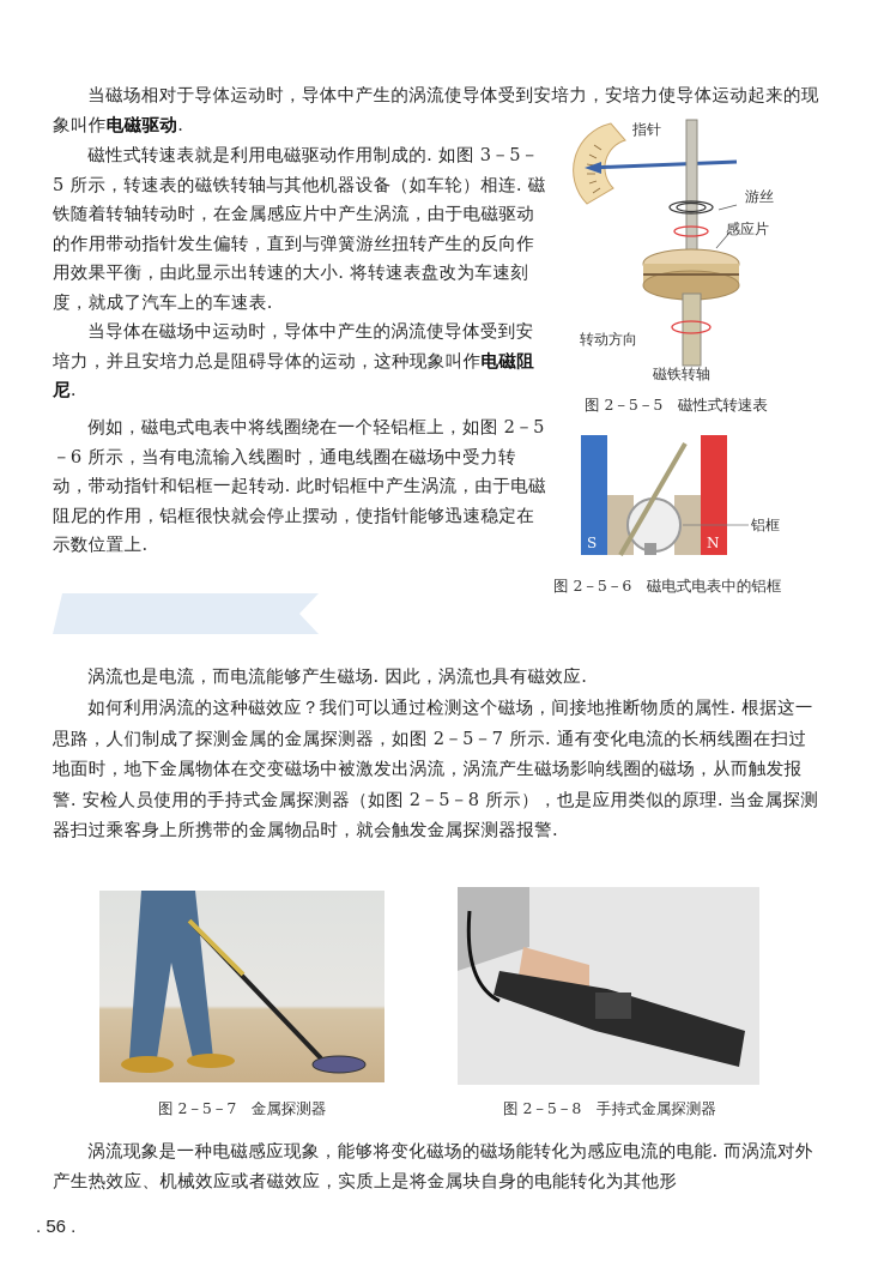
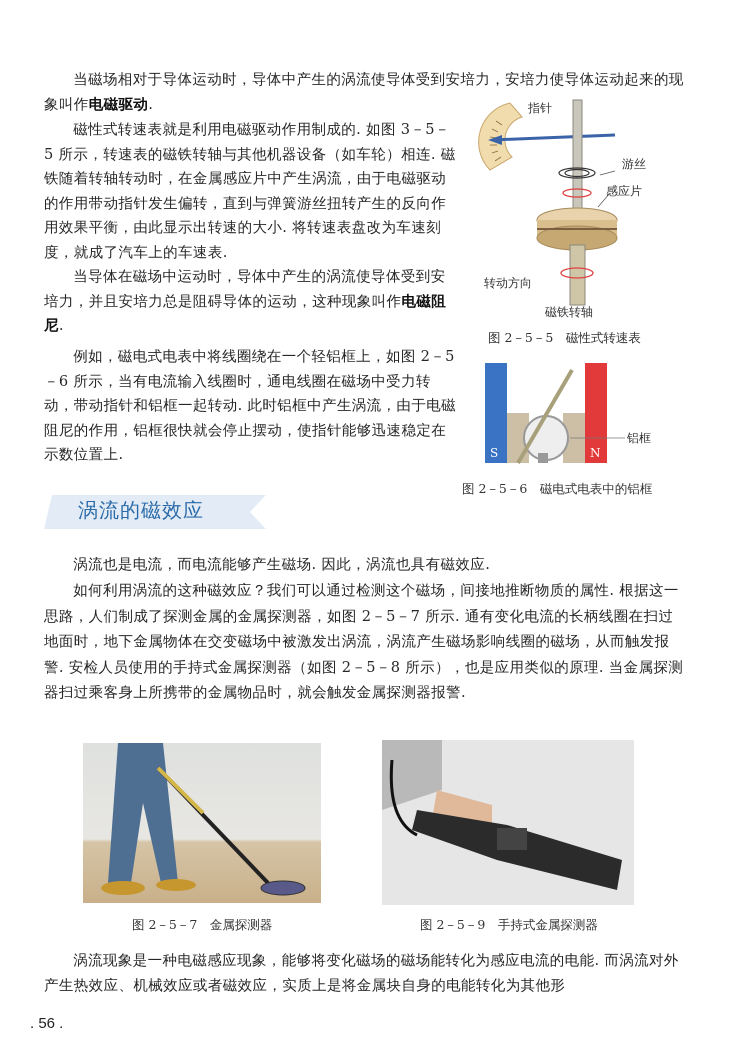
  当磁场相对于导体运动时，导体中产生的涡流使导体受到安培力，安培力使导体运动起来的现象叫作电磁驱动.
  磁性式转速表就是利用电磁驱动作用制成的. 如图 3－5－5 所示，转速表的磁铁转轴与其他机器设备（如车轮）相连. 磁铁随着转轴转动时，在金属感应片中产生涡流，由于电磁驱动的作用带动指针发生偏转，直到与弹簧游丝扭转产生的反向作用效果平衡，由此显示出转速的大小. 将转速表盘改为车速刻度，就成了汽车上的车速表.
  当导体在磁场中运动时，导体中产生的涡流使导体受到安培力，并且安培力总是阻碍导体的运动，这种现象叫作电磁阻尼.
  例如，磁电式电表中将线圈绕在一个轻铝框上，如图 2－5－6 所示，当有电流输入线圈时，通电线圈在磁场中受力转动，带动指针和铝框一起转动. 此时铝框中产生涡流，由于电磁阻尼的作用，铝框很快就会停止摆动，使指针能够迅速稳定在示数位置上.
  指针
  游丝
  感应片
  转动方向
  磁铁转轴
  图 2－5－5 磁性式转速表
  S
  N
  铝框
  图 2－5－6 磁电式电表中的铝框
+ 涡流的磁效应
  涡流也是电流，而电流能够产生磁场. 因此，涡流也具有磁效应.
  如何利用涡流的这种磁效应？我们可以通过检测这个磁场，间接地推断物质的属性. 根据这一思路，人们制成了探测金属的金属探测器，如图 2－5－7 所示. 通有变化电流的长柄线圈在扫过地面时，地下金属物体在交变磁场中被激发出涡流，涡流产生磁场影响线圈的磁场，从而触发报警. 安检人员使用的手持式金属探测器（如图 2－5－8 所示），也是应用类似的原理. 当金属探测器扫过乘客身上所携带的金属物品时，就会触发金属探测器报警.
  图 2－5－7 金属探测器
- 图 2－5－8 手持式金属探测器
+ 图 2－5－9 手持式金属探测器
  涡流现象是一种电磁感应现象，能够将变化磁场的磁场能转化为感应电流的电能. 而涡流对外产生热效应、机械效应或者磁效应，实质上是将金属块自身的电能转化为其他形
  . 56 .
